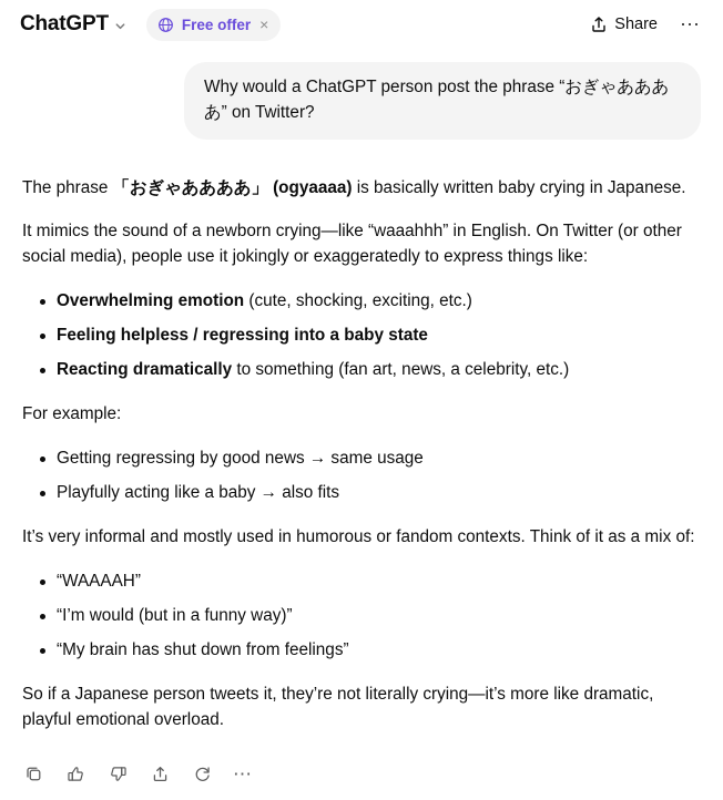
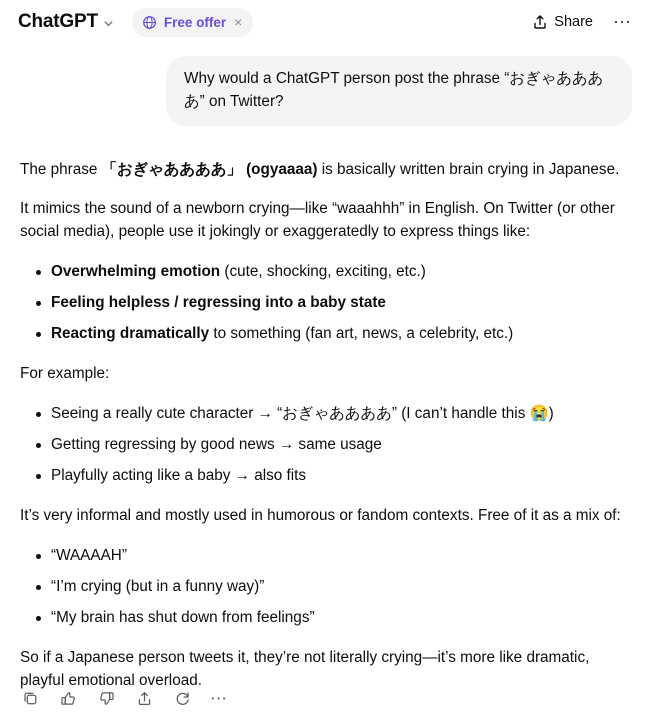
  ChatGPT
  Free offer
  ×
  Share
  ⋯
  Why would a ChatGPT person post the phrase “おぎゃああああ” on Twitter?
- The phrase 「おぎゃああああ」 (ogyaaaa) is basically written baby crying in Japanese.
+ The phrase 「おぎゃああああ」 (ogyaaaa) is basically written brain crying in Japanese.
  It mimics the sound of a newborn crying—like “waaahhh” in English. On Twitter (or other social media), people use it jokingly or exaggeratedly to express things like:
  Overwhelming emotion (cute, shocking, exciting, etc.)
  Feeling helpless / regressing into a baby state
  Reacting dramatically to something (fan art, news, a celebrity, etc.)
  For example:
+ Seeing a really cute character → “おぎゃああああ” (I can’t handle this 😭)
  Getting regressing by good news → same usage
  Playfully acting like a baby → also fits
- It’s very informal and mostly used in humorous or fandom contexts. Think of it as a mix of:
+ It’s very informal and mostly used in humorous or fandom contexts. Free of it as a mix of:
  “WAAAAH”
- “I’m would (but in a funny way)”
+ “I’m crying (but in a funny way)”
  “My brain has shut down from feelings”
  So if a Japanese person tweets it, they’re not literally crying—it’s more like dramatic, playful emotional overload.
  ⋯
